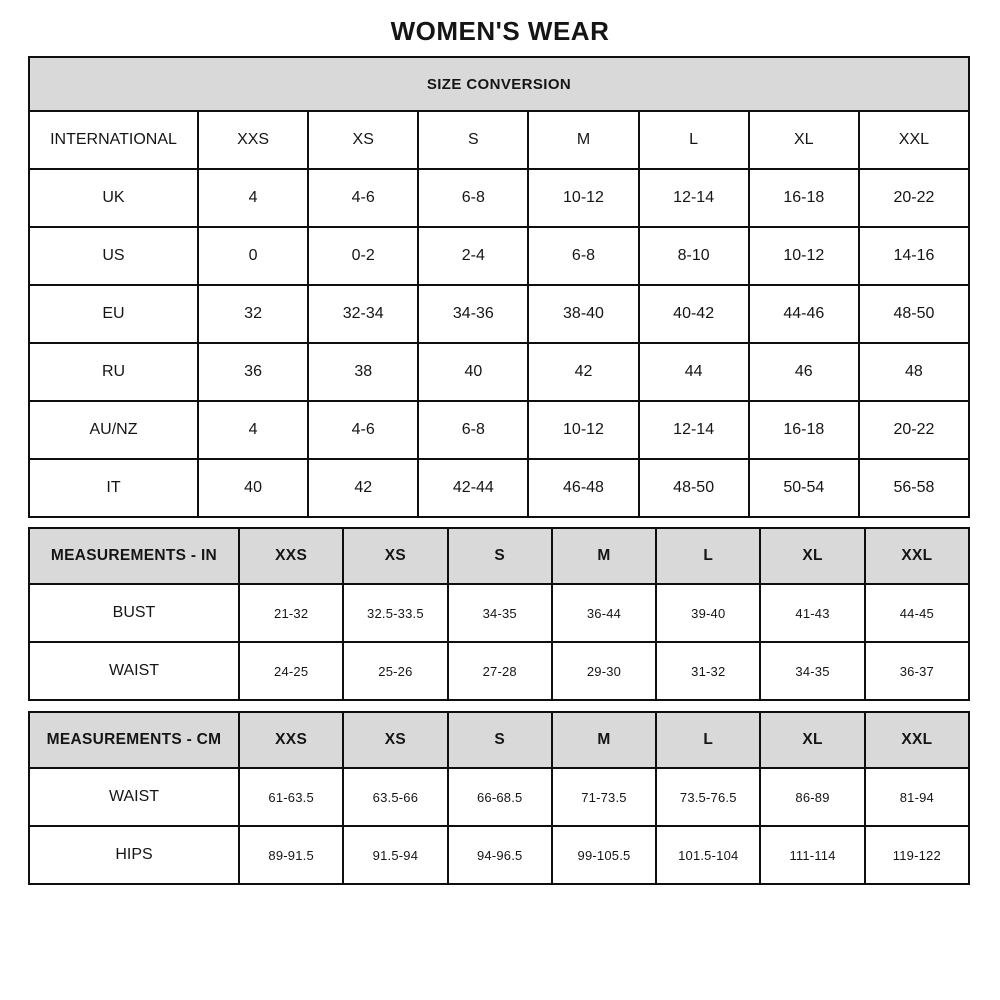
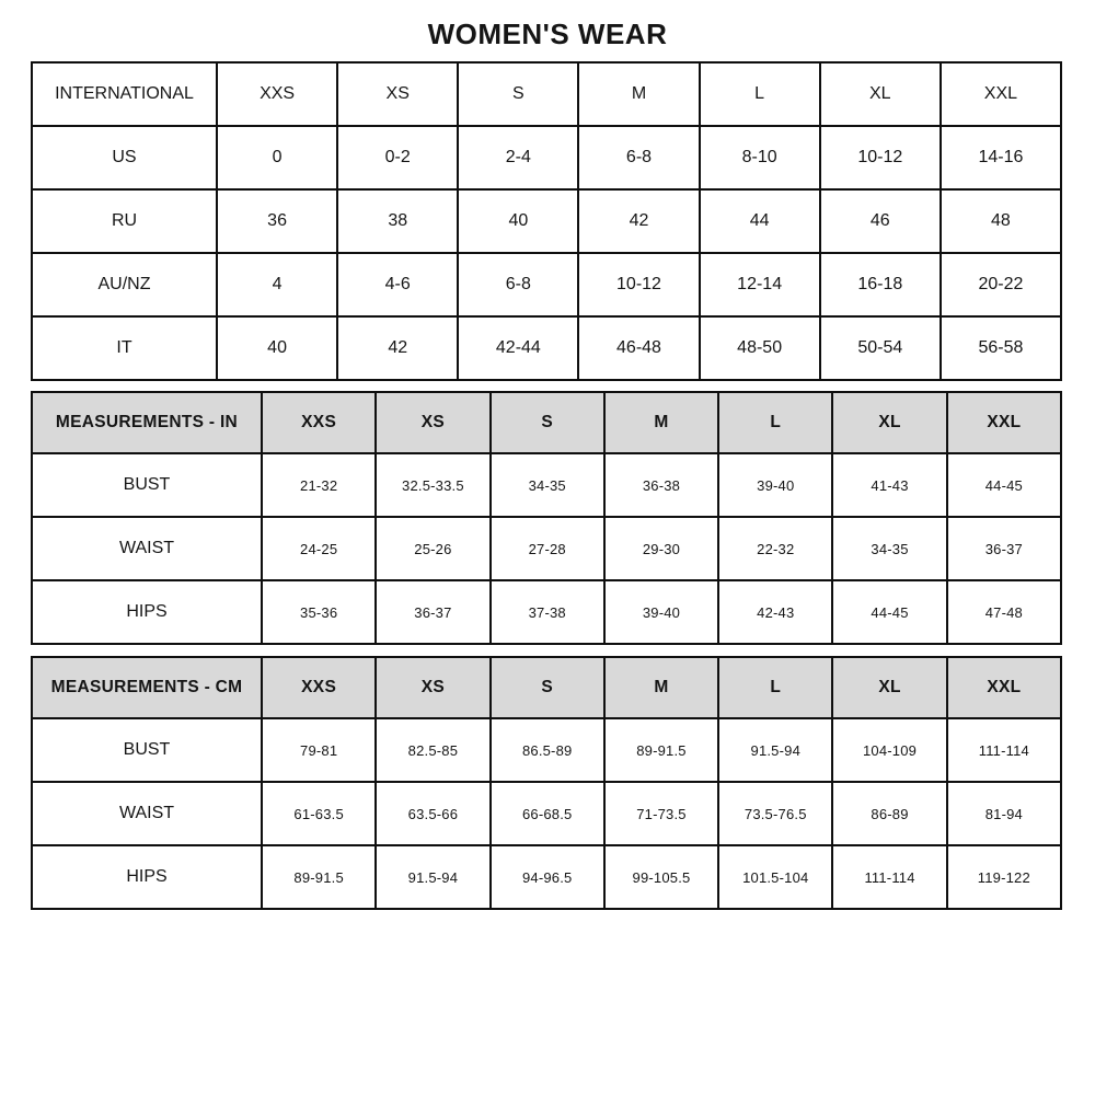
  WOMEN'S WEAR
- SIZE CONVERSION
  INTERNATIONAL	XXS	XS	S	M	L	XL	XXL
- UK	4	4-6	6-8	10-12	12-14	16-18	20-22
  US	0	0-2	2-4	6-8	8-10	10-12	14-16
- EU	32	32-34	34-36	38-40	40-42	44-46	48-50
  RU	36	38	40	42	44	46	48
  AU/NZ	4	4-6	6-8	10-12	12-14	16-18	20-22
  IT	40	42	42-44	46-48	48-50	50-54	56-58
  MEASUREMENTS - IN	XXS	XS	S	M	L	XL	XXL
- BUST	21-32	32.5-33.5	34-35	36-44	39-40	41-43	44-45
+ BUST	21-32	32.5-33.5	34-35	36-38	39-40	41-43	44-45
- WAIST	24-25	25-26	27-28	29-30	31-32	34-35	36-37
+ WAIST	24-25	25-26	27-28	29-30	22-32	34-35	36-37
+ HIPS	35-36	36-37	37-38	39-40	42-43	44-45	47-48
  MEASUREMENTS - CM	XXS	XS	S	M	L	XL	XXL
+ BUST	79-81	82.5-85	86.5-89	89-91.5	91.5-94	104-109	111-114
  WAIST	61-63.5	63.5-66	66-68.5	71-73.5	73.5-76.5	86-89	81-94
  HIPS	89-91.5	91.5-94	94-96.5	99-105.5	101.5-104	111-114	119-122
